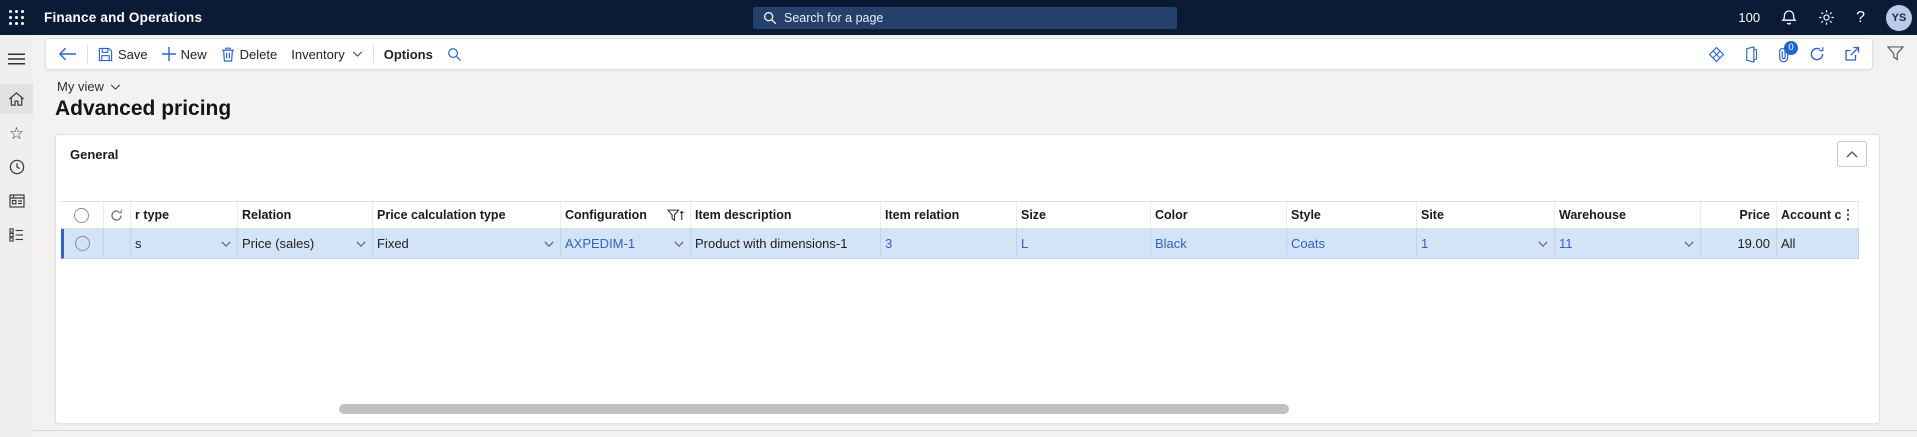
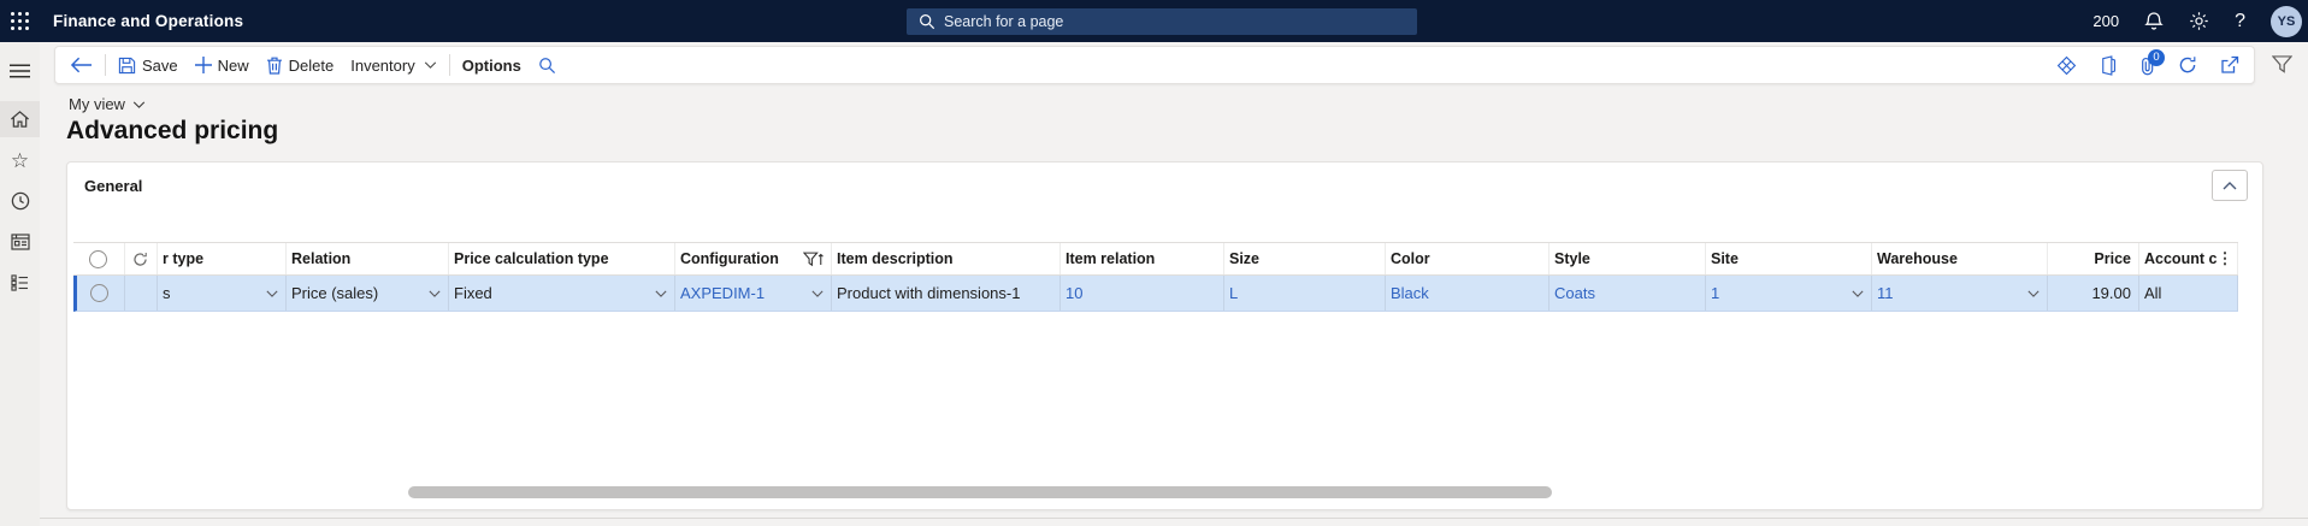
  Finance and Operations
  Search for a page
- 100
+ 200
  ?
  YS
  ☆
  Save
  New
  Delete
  Inventory
  Options
  0
  My view
  Advanced pricing
  General
  r type
  Relation
  Price calculation type
  Configuration
  Item description
  Item relation
  Size
  Color
  Style
  Site
  Warehouse
  Price
  Account c
  ⋮
  s
  Price (sales)
  Fixed
  AXPEDIM-1
  Product with dimensions-1
- 3
+ 10
  L
  Black
  Coats
  1
  11
  19.00
  All
